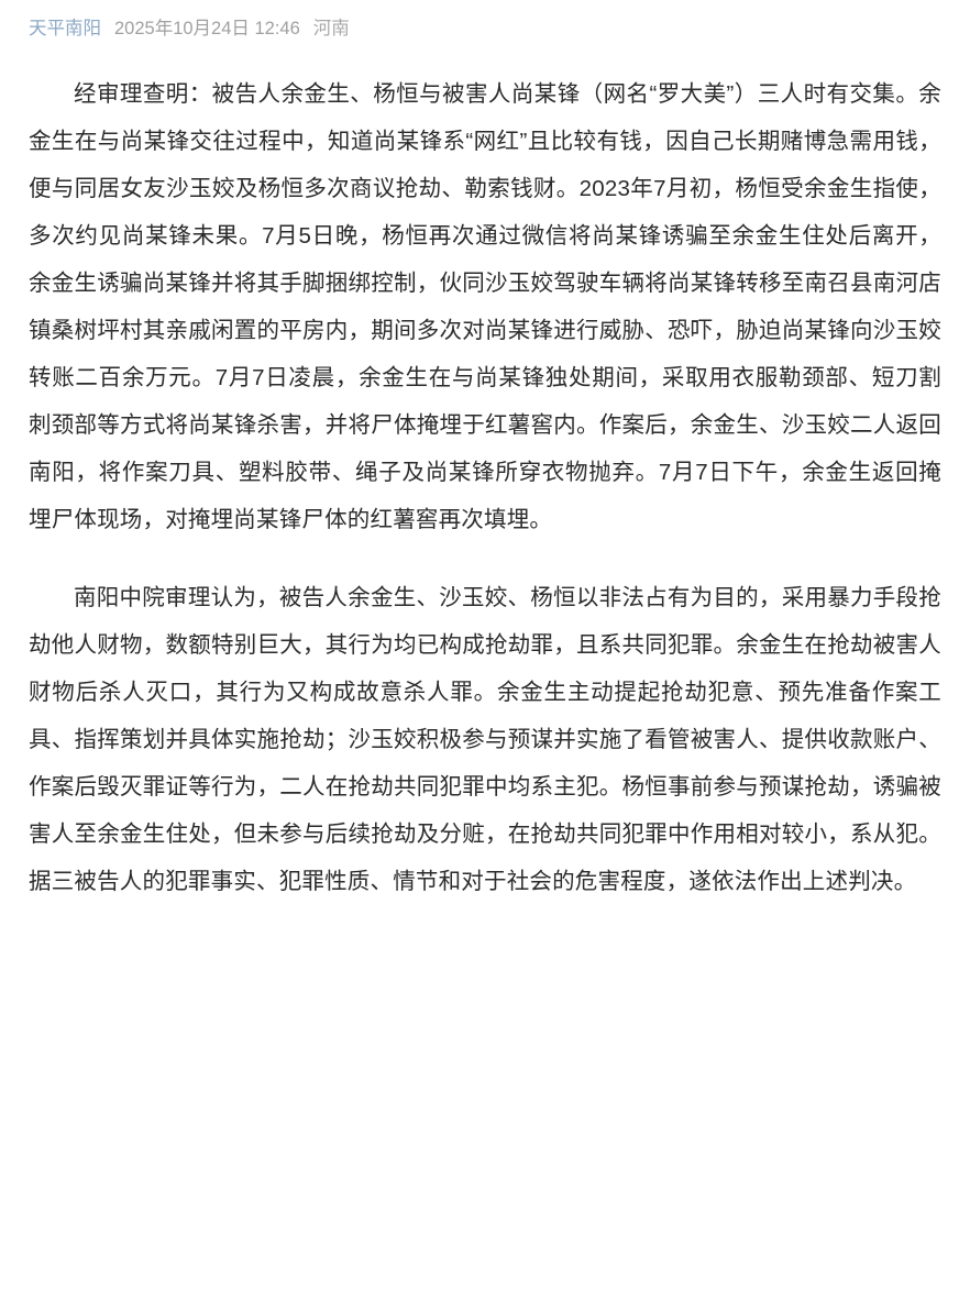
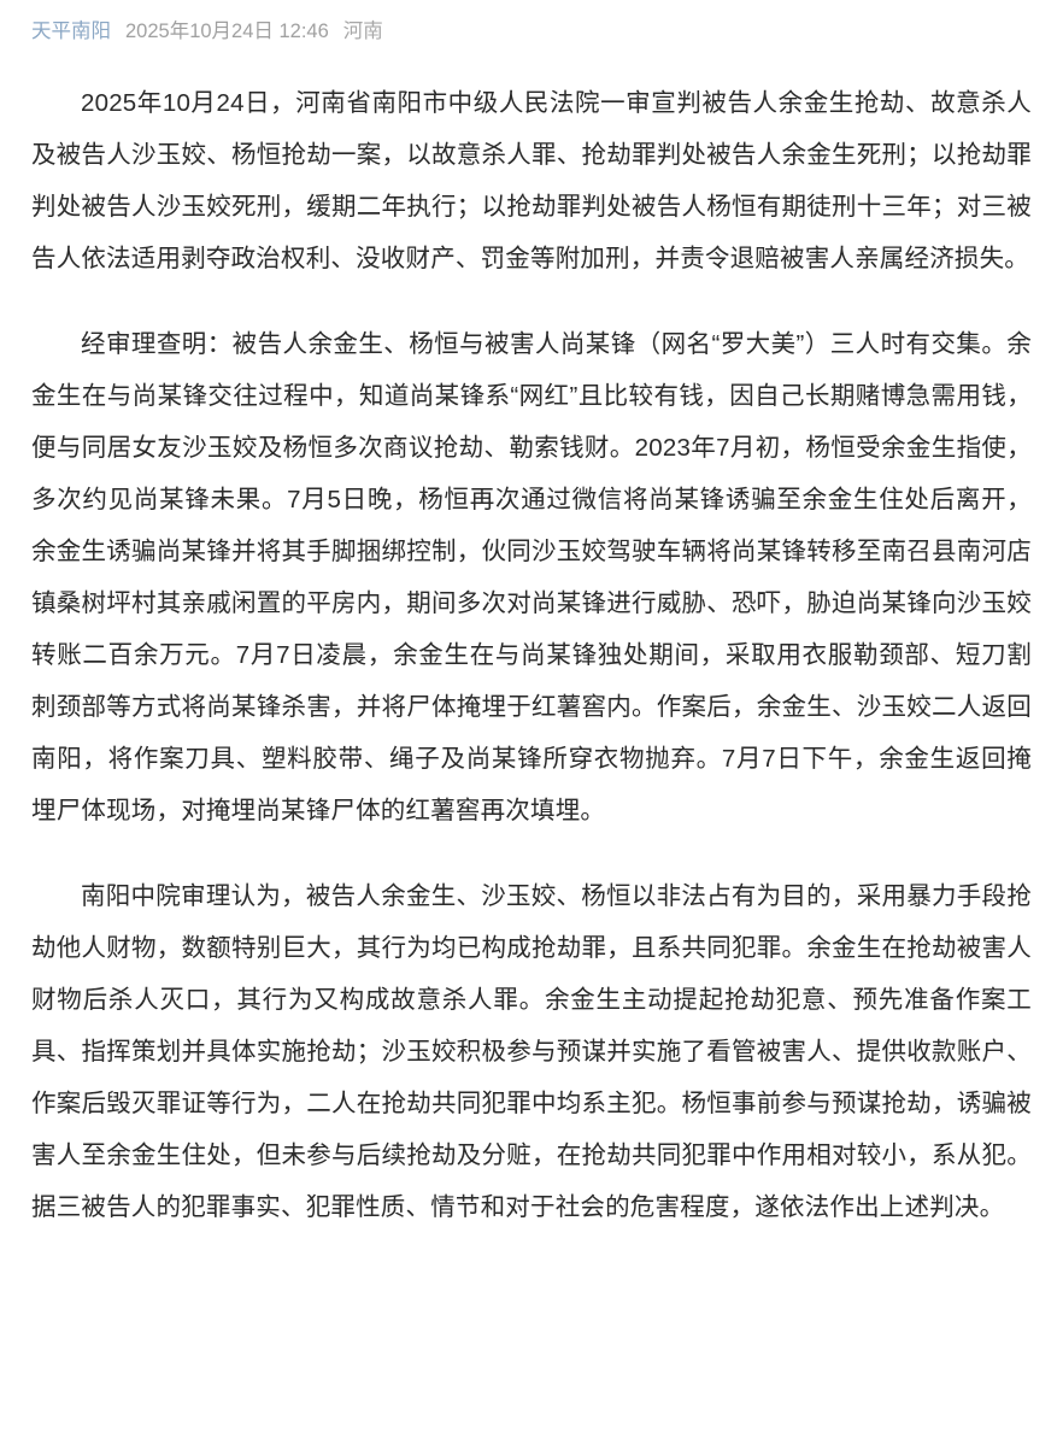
  天平南阳
  2025年10月24日 12:46
  河南
+ 2025年10月24日，河南省南阳市中级人民法院一审宣判被告人余金生抢劫、故意杀人及被告人沙玉姣、杨恒抢劫一案，以故意杀人罪、抢劫罪判处被告人余金生死刑；以抢劫罪判处被告人沙玉姣死刑，缓期二年执行；以抢劫罪判处被告人杨恒有期徒刑十三年；对三被告人依法适用剥夺政治权利、没收财产、罚金等附加刑，并责令退赔被害人亲属经济损失。
  经审理查明：被告人余金生、杨恒与被害人尚某锋（网名“罗大美”）三人时有交集。余金生在与尚某锋交往过程中，知道尚某锋系“网红”且比较有钱，因自己长期赌博急需用钱，便与同居女友沙玉姣及杨恒多次商议抢劫、勒索钱财。2023年7月初，杨恒受余金生指使，多次约见尚某锋未果。7月5日晚，杨恒再次通过微信将尚某锋诱骗至余金生住处后离开，余金生诱骗尚某锋并将其手脚捆绑控制，伙同沙玉姣驾驶车辆将尚某锋转移至南召县南河店镇桑树坪村其亲戚闲置的平房内，期间多次对尚某锋进行威胁、恐吓，胁迫尚某锋向沙玉姣转账二百余万元。7月7日凌晨，余金生在与尚某锋独处期间，采取用衣服勒颈部、短刀割刺颈部等方式将尚某锋杀害，并将尸体掩埋于红薯窖内。作案后，余金生、沙玉姣二人返回南阳，将作案刀具、塑料胶带、绳子及尚某锋所穿衣物抛弃。7月7日下午，余金生返回掩埋尸体现场，对掩埋尚某锋尸体的红薯窖再次填埋。
  南阳中院审理认为，被告人余金生、沙玉姣、杨恒以非法占有为目的，采用暴力手段抢劫他人财物，数额特别巨大，其行为均已构成抢劫罪，且系共同犯罪。余金生在抢劫被害人财物后杀人灭口，其行为又构成故意杀人罪。余金生主动提起抢劫犯意、预先准备作案工具、指挥策划并具体实施抢劫；沙玉姣积极参与预谋并实施了看管被害人、提供收款账户、作案后毁灭罪证等行为，二人在抢劫共同犯罪中均系主犯。杨恒事前参与预谋抢劫，诱骗被害人至余金生住处，但未参与后续抢劫及分赃，在抢劫共同犯罪中作用相对较小，系从犯。据三被告人的犯罪事实、犯罪性质、情节和对于社会的危害程度，遂依法作出上述判决。
